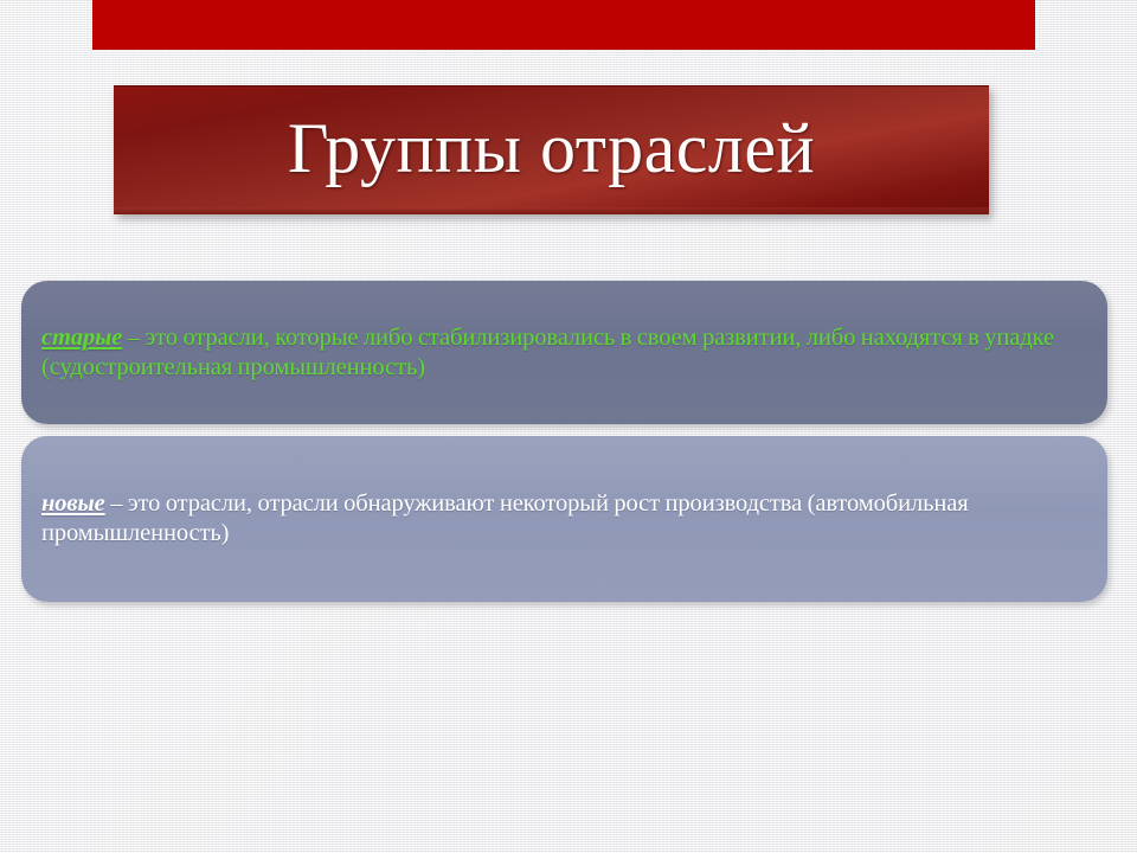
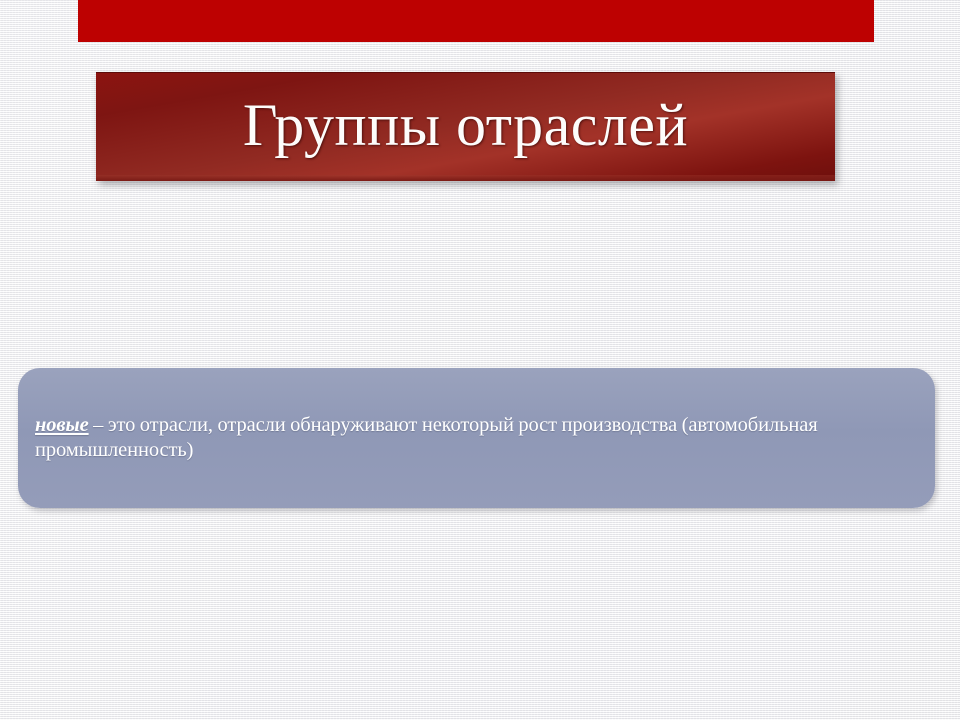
  Группы отраслей
- старые – это отрасли, которые либо стабилизировались в своем развитии, либо находятся в упадке (судостроительная промышленность)
  новые – это отрасли, отрасли обнаруживают некоторый рост производства (автомобильная промышленность)
